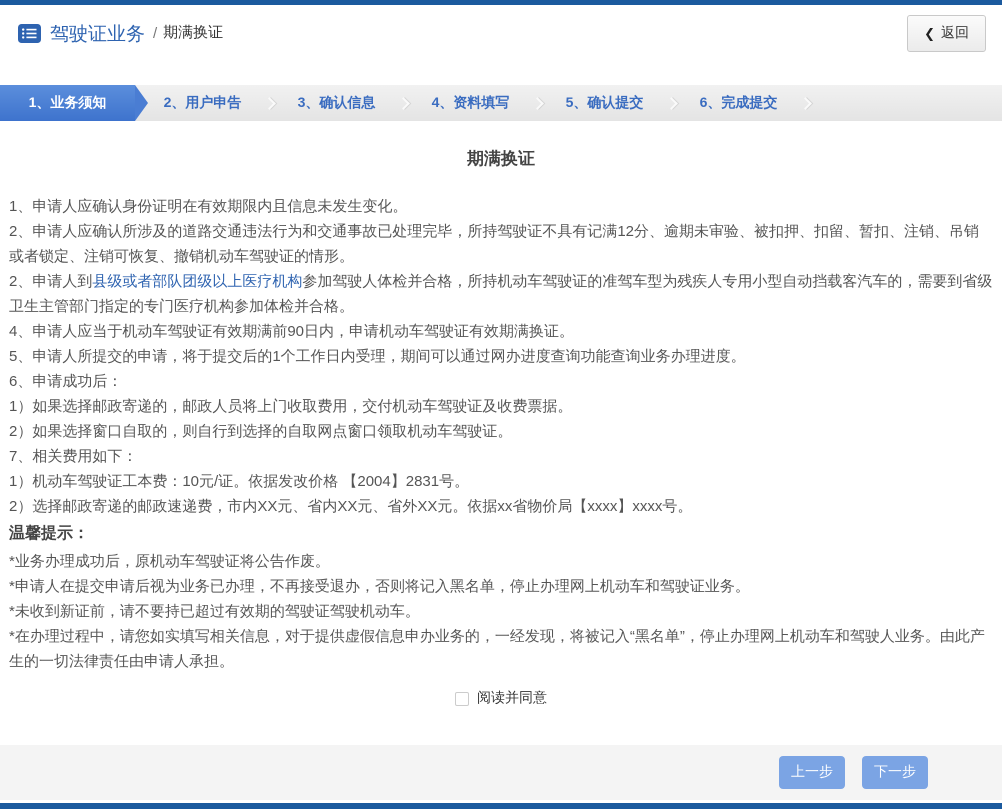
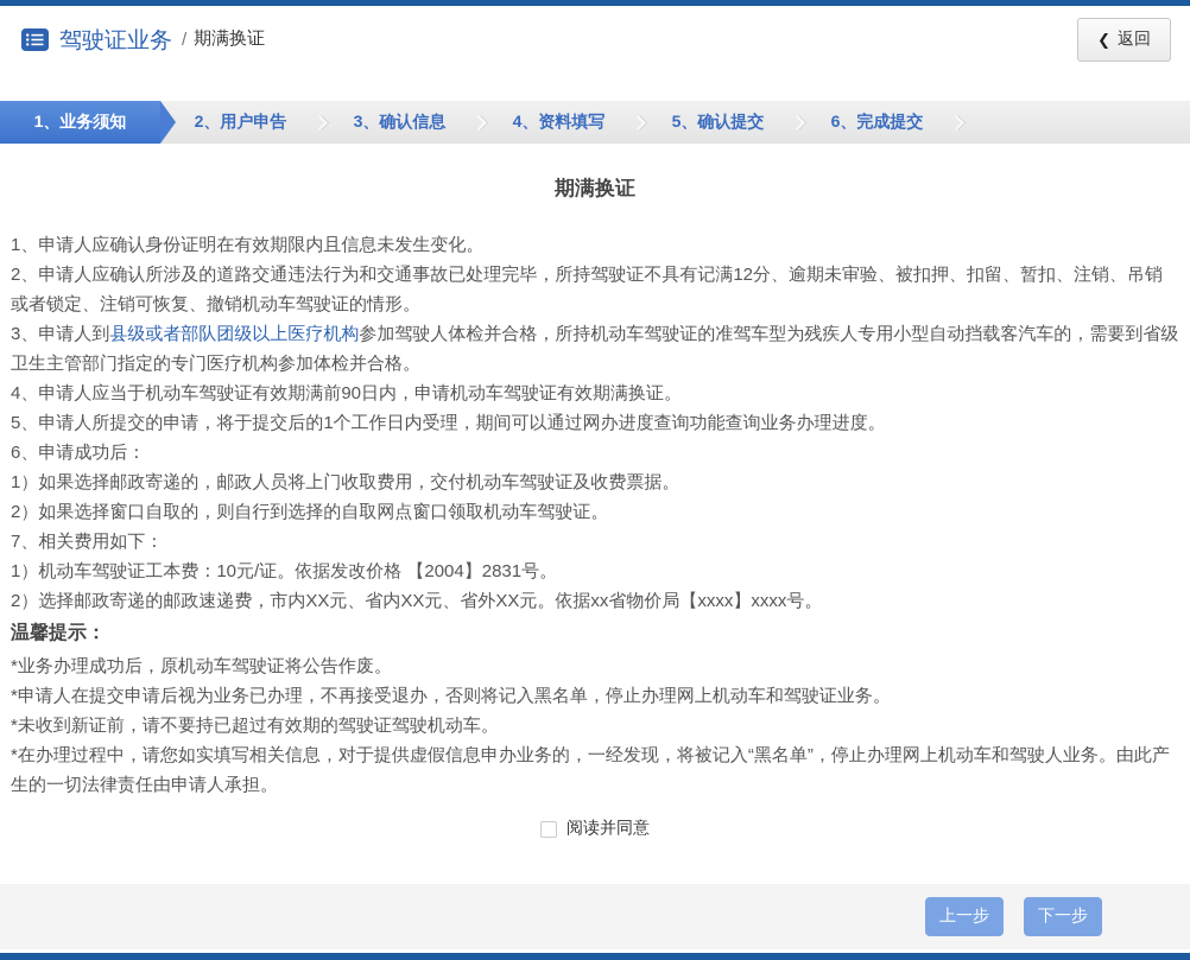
  驾驶证业务
  /
  期满换证
  ❮
  返回
  1、业务须知
  2、用户申告
  3、确认信息
  4、资料填写
  5、确认提交
  6、完成提交
  期满换证
  1、申请人应确认身份证明在有效期限内且信息未发生变化。
  2、申请人应确认所涉及的道路交通违法行为和交通事故已处理完毕，所持驾驶证不具有记满12分、逾期未审验、被扣押、扣留、暂扣、注销、吊销或者锁定、注销可恢复、撤销机动车驾驶证的情形。
- 2、申请人到县级或者部队团级以上医疗机构参加驾驶人体检并合格，所持机动车驾驶证的准驾车型为残疾人专用小型自动挡载客汽车的，需要到省级卫生主管部门指定的专门医疗机构参加体检并合格。
+ 3、申请人到县级或者部队团级以上医疗机构参加驾驶人体检并合格，所持机动车驾驶证的准驾车型为残疾人专用小型自动挡载客汽车的，需要到省级卫生主管部门指定的专门医疗机构参加体检并合格。
  4、申请人应当于机动车驾驶证有效期满前90日内，申请机动车驾驶证有效期满换证。
  5、申请人所提交的申请，将于提交后的1个工作日内受理，期间可以通过网办进度查询功能查询业务办理进度。
  6、申请成功后：
  1）如果选择邮政寄递的，邮政人员将上门收取费用，交付机动车驾驶证及收费票据。
  2）如果选择窗口自取的，则自行到选择的自取网点窗口领取机动车驾驶证。
  7、相关费用如下：
  1）机动车驾驶证工本费：10元/证。依据发改价格 【2004】2831号。
  2）选择邮政寄递的邮政速递费，市内XX元、省内XX元、省外XX元。依据xx省物价局【xxxx】xxxx号。
  温馨提示：
  *业务办理成功后，原机动车驾驶证将公告作废。
  *申请人在提交申请后视为业务已办理，不再接受退办，否则将记入黑名单，停止办理网上机动车和驾驶证业务。
  *未收到新证前，请不要持已超过有效期的驾驶证驾驶机动车。
  *在办理过程中，请您如实填写相关信息，对于提供虚假信息申办业务的，一经发现，将被记入“黑名单”，停止办理网上机动车和驾驶人业务。由此产生的一切法律责任由申请人承担。
  阅读并同意
  上一步
  下一步
